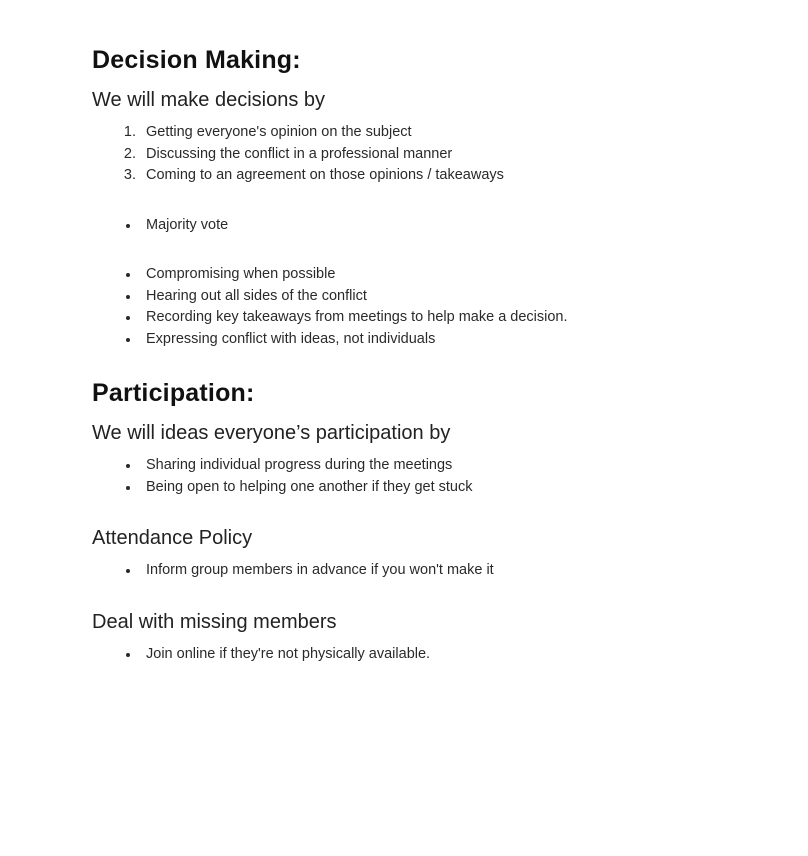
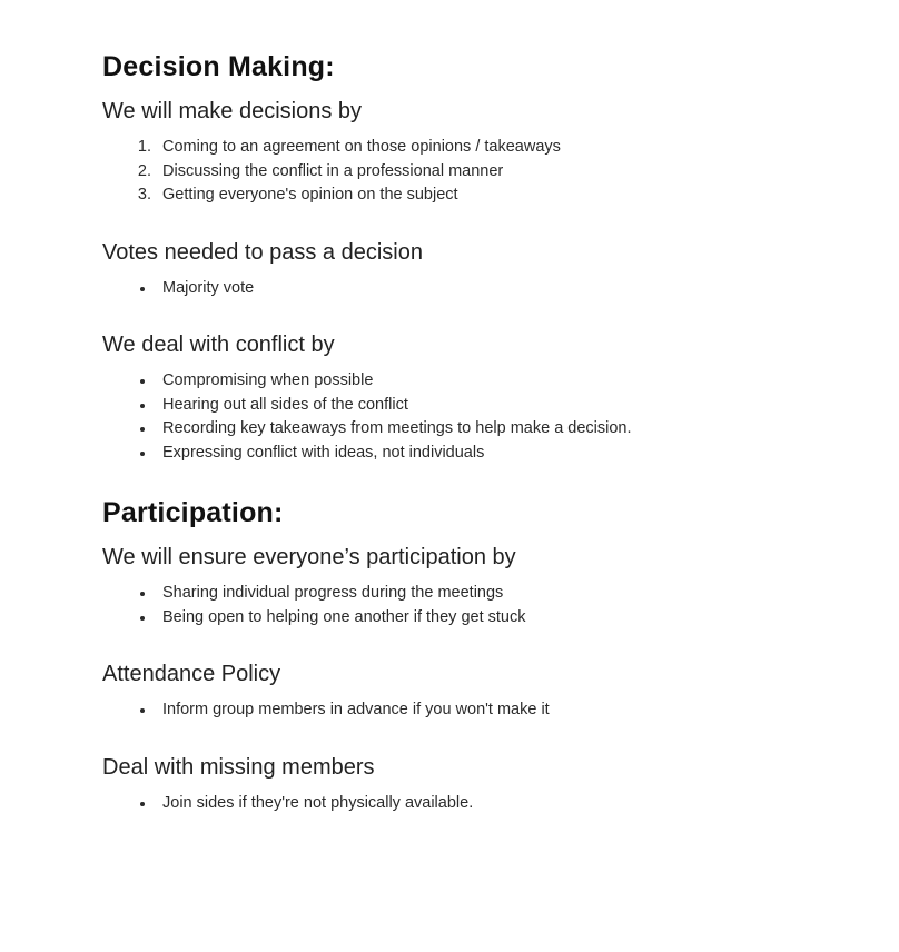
  Decision Making:
  We will make decisions by
- Getting everyone's opinion on the subject
+ Coming to an agreement on those opinions / takeaways
  Discussing the conflict in a professional manner
- Coming to an agreement on those opinions / takeaways
+ Getting everyone's opinion on the subject
+ Votes needed to pass a decision
  Majority vote
+ We deal with conflict by
  Compromising when possible
  Hearing out all sides of the conflict
  Recording key takeaways from meetings to help make a decision.
  Expressing conflict with ideas, not individuals
  Participation:
- We will ideas everyone’s participation by
+ We will ensure everyone’s participation by
  Sharing individual progress during the meetings
  Being open to helping one another if they get stuck
  Attendance Policy
  Inform group members in advance if you won't make it
  Deal with missing members
- Join online if they're not physically available.
+ Join sides if they're not physically available.
